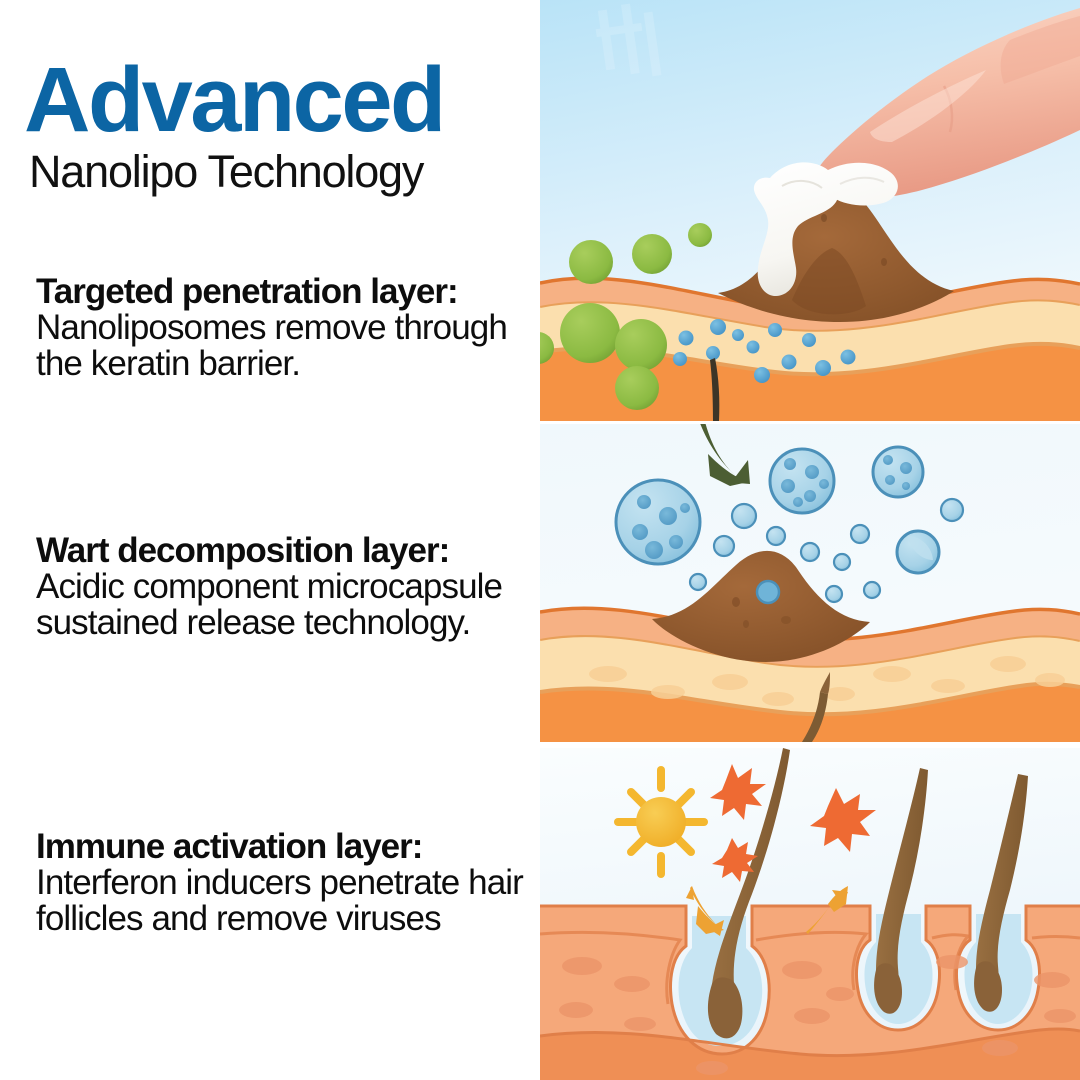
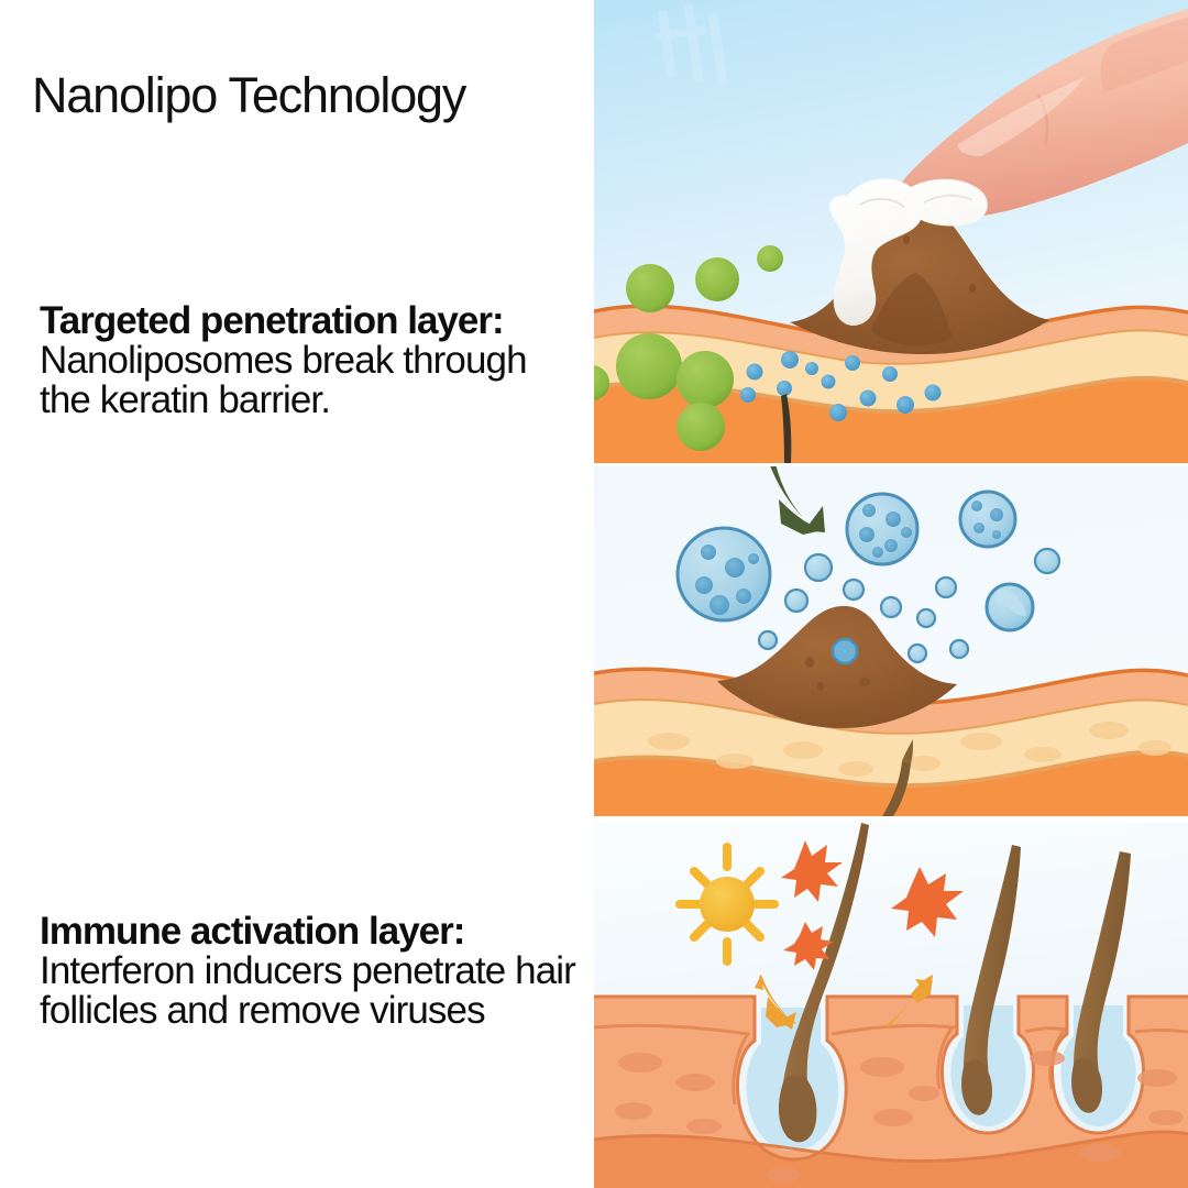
- Advanced
  Nanolipo Technology
- Targeted penetration layer: Nanoliposomes remove through the keratin barrier.
+ Targeted penetration layer: Nanoliposomes break through the keratin barrier.
- Wart decomposition layer: Acidic component microcapsule sustained release technology.
  Immune activation layer: Interferon inducers penetrate hair follicles and remove viruses
